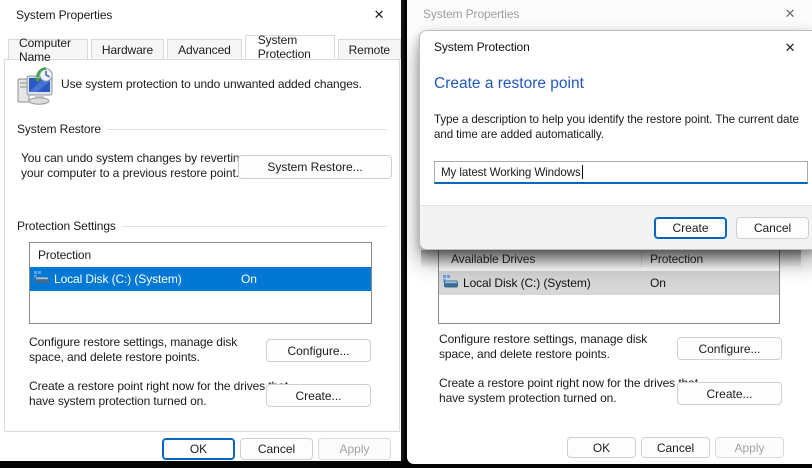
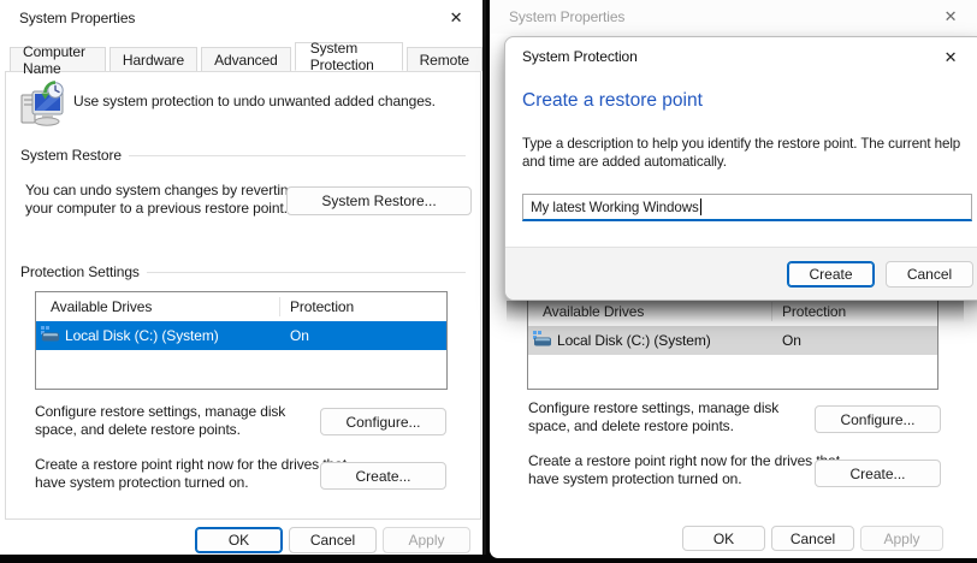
  System Properties
  ✕
  Computer Name
  Hardware
  Advanced
  System Protection
  Remote
  Use system protection to undo unwanted added changes.
  System Restore
  You can undo system changes by revertin your computer to a previous restore point
  System Restore...
  Protection Settings
+ Available Drives
  Protection
  Local Disk (C:) (System)
  On
  Configure restore settings, manage disk space, and delete restore points.
  Configure...
  Create a restore point right now for the drives have system protection turned on.
  Create...
  OK
  Cancel
  Apply
  System Properties
  ✕
  Local Disk (C:) (System)
  On
  Configure restore settings, manage disk space, and delete restore points.
  Configure...
  Create a restore point right now for the drives have system protection turned on.
  Create...
  OK
  Cancel
  Apply
  System Protection
  ✕
  Create a restore point
- Type a description to help you identify the restore point. The current date and time are added automatically.
+ Type a description to help you identify the restore point. The current help and time are added automatically.
  My latest Working Windows
  Create
  Cancel
